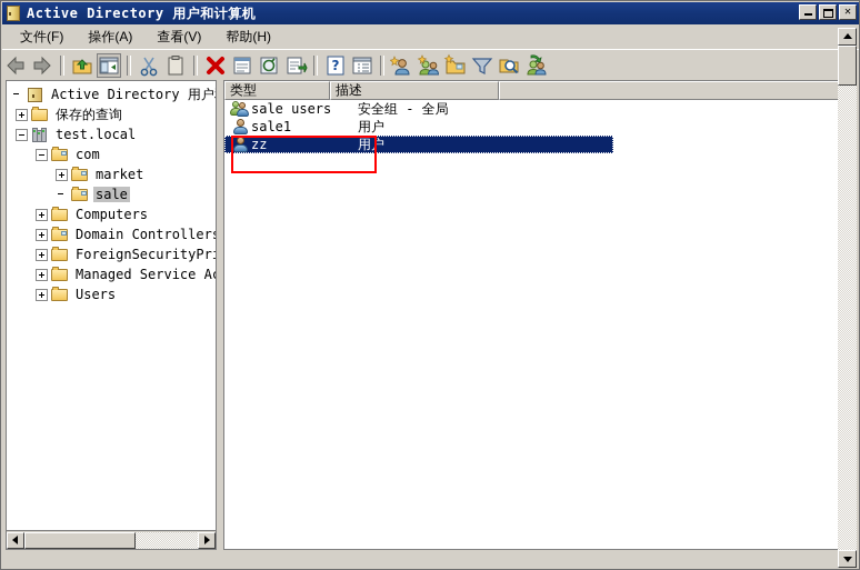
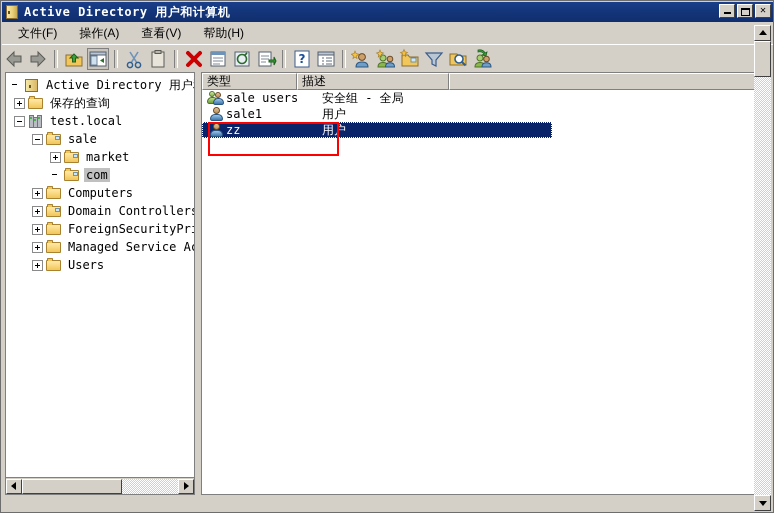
  Active Directory 用户和计算机
  ✕
  文件(F)
  操作(A)
  查看(V)
  帮助(H)
  ?
  Active Directory 用户
  保存的查询
  test.local
- com
+ sale
  market
- sale
+ com
  Computers
  Domain Controller
  Users
  类型
  描述
  sale users
  安全组 - 全局
  sale1
  用户
  zz
  用户
